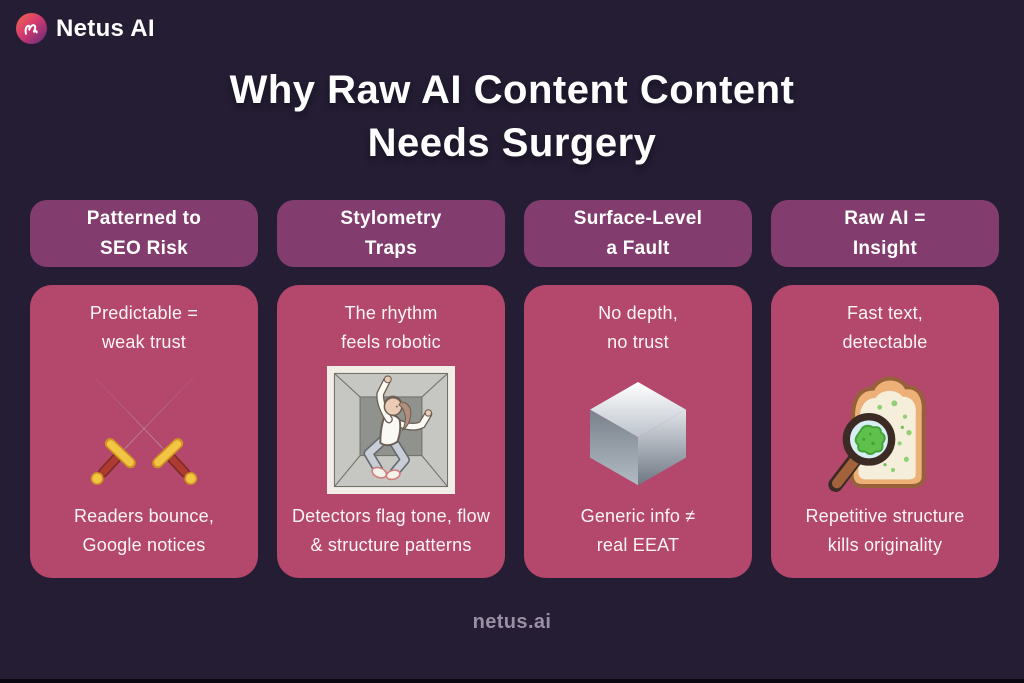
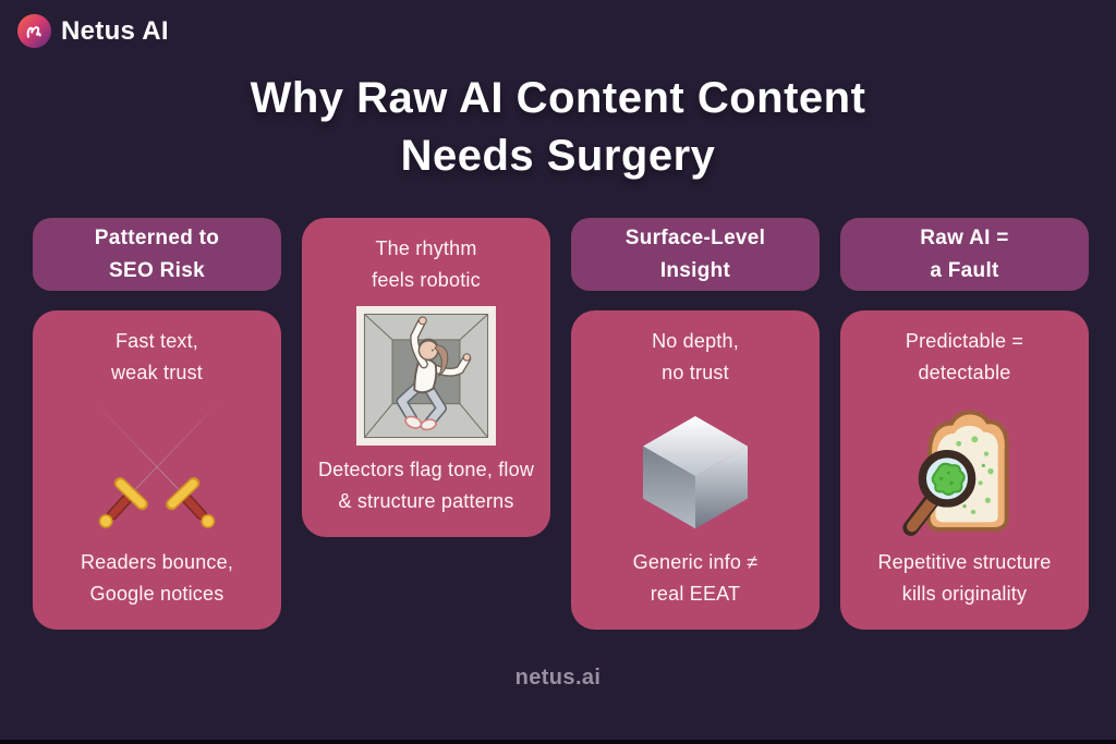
  Netus AI
  Why Raw AI Content Content
  Needs Surgery
  Patterned to
  SEO Risk
- Predictable =
+ Fast text,
  weak trust
  Readers bounce,
  Google notices
- Stylometry
- Traps
  The rhythm
  feels robotic
  Detectors flag tone, flow
  & structure patterns
  Surface-Level
- a Fault
+ Insight
  No depth,
  no trust
  Generic info ≠
  real EEAT
  Raw AI =
- Insight
+ a Fault
- Fast text,
+ Predictable =
  detectable
  Repetitive structure
  kills originality
  netus.ai
